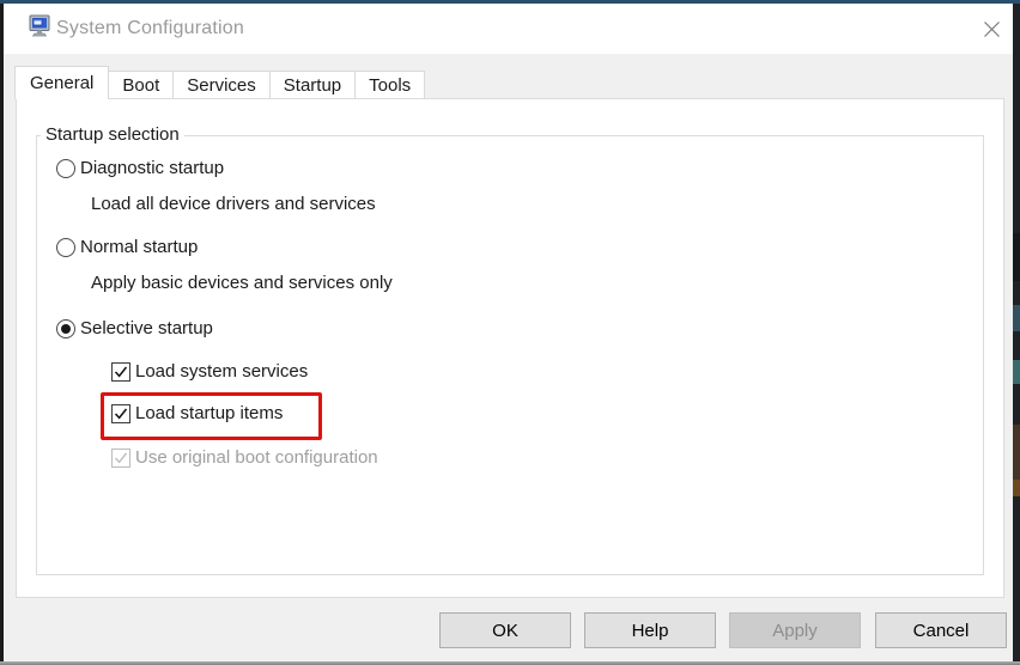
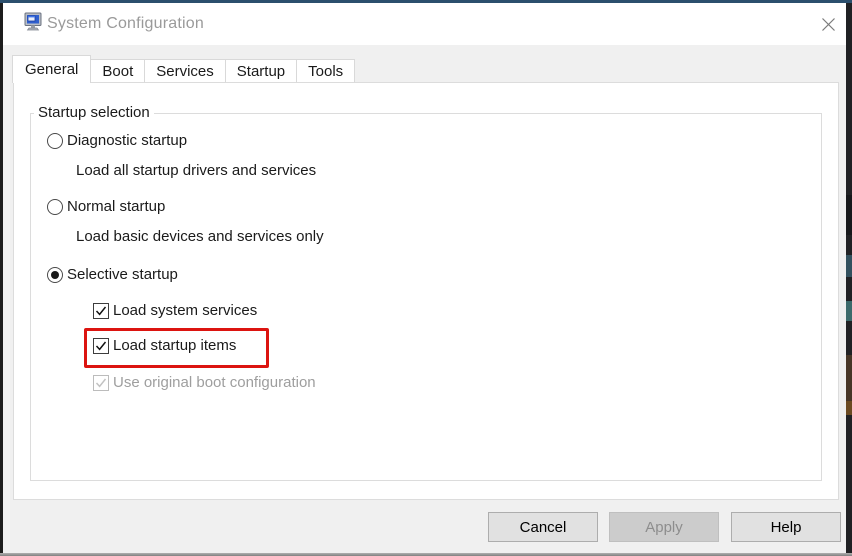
  System Configuration
  General
  Boot
  Services
  Startup
  Tools
  Startup selection
  Diagnostic startup
- Load all device drivers and services
+ Load all startup drivers and services
  Normal startup
- Apply basic devices and services only
+ Load basic devices and services only
  Selective startup
  Load system services
  Load startup items
  Use original boot configuration
- OK
- Help
+ Cancel
  Apply
- Cancel
+ Help
